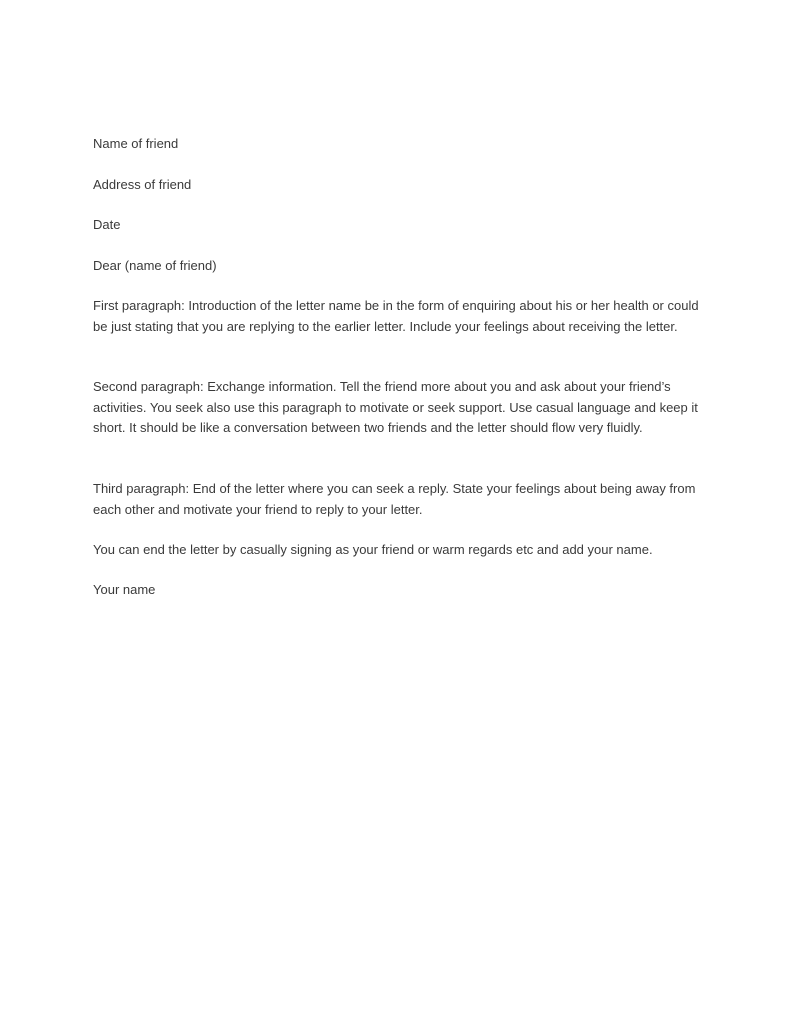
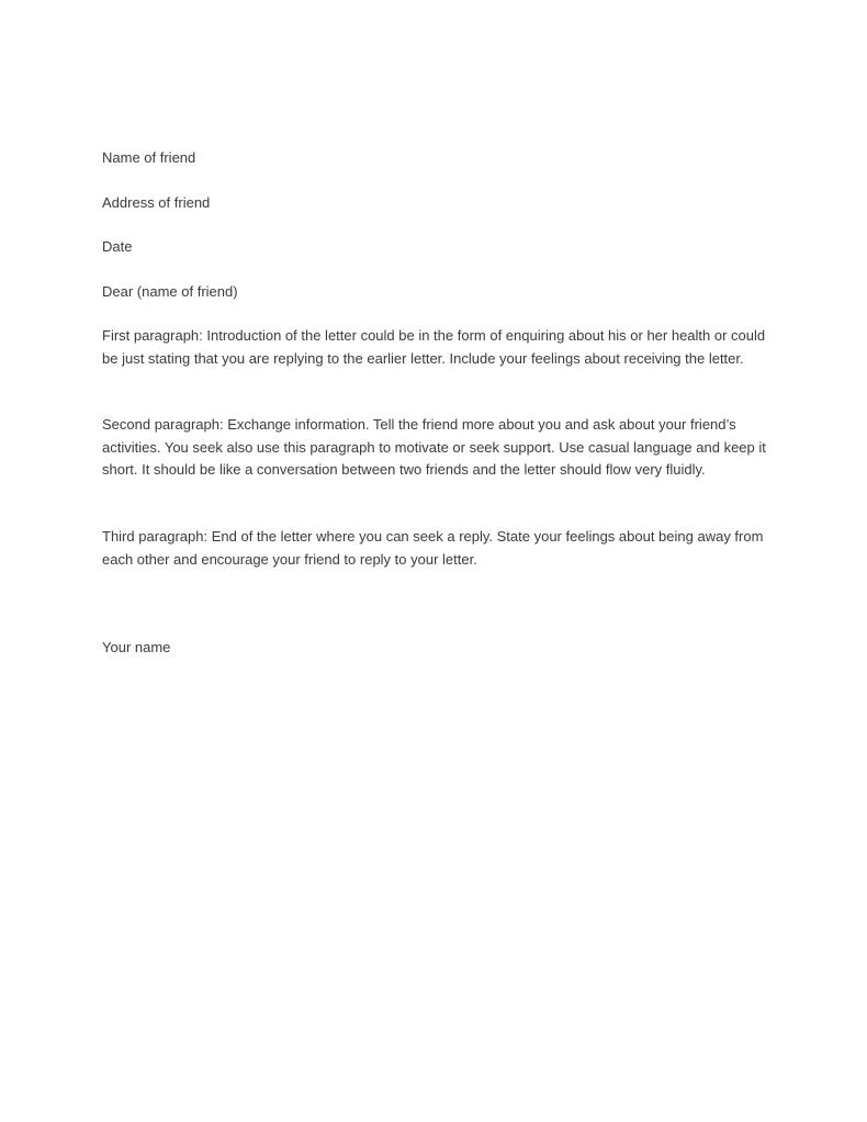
  Name of friend
  Address of friend
  Date
  Dear (name of friend)
- First paragraph: Introduction of the letter name be in the form of enquiring about his or her health or could be just stating that you are replying to the earlier letter. Include your feelings about receiving the letter.
+ First paragraph: Introduction of the letter could be in the form of enquiring about his or her health or could be just stating that you are replying to the earlier letter. Include your feelings about receiving the letter.
  Second paragraph: Exchange information. Tell the friend more about you and ask about your friend’s activities. You seek also use this paragraph to motivate or seek support. Use casual language and keep it short. It should be like a conversation between two friends and the letter should flow very fluidly.
- Third paragraph: End of the letter where you can seek a reply. State your feelings about being away from each other and motivate your friend to reply to your letter.
+ Third paragraph: End of the letter where you can seek a reply. State your feelings about being away from each other and encourage your friend to reply to your letter.
- You can end the letter by casually signing as your friend or warm regards etc and add your name.
  Your name
